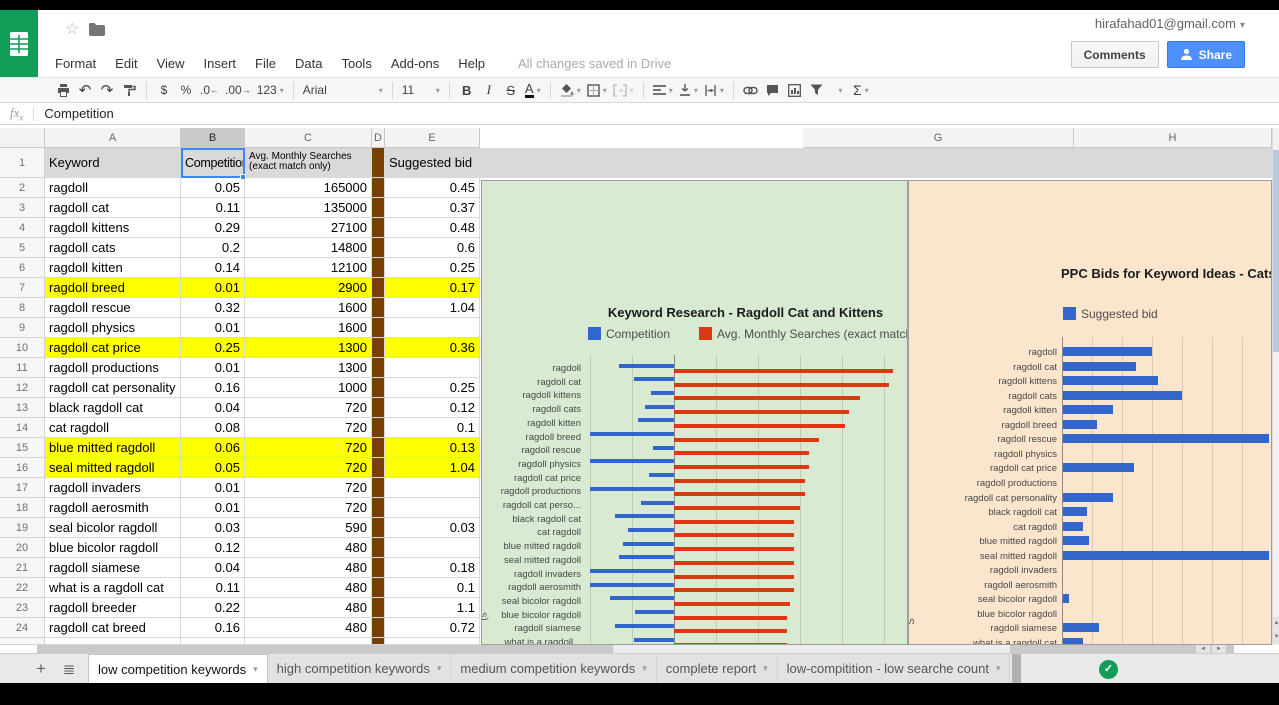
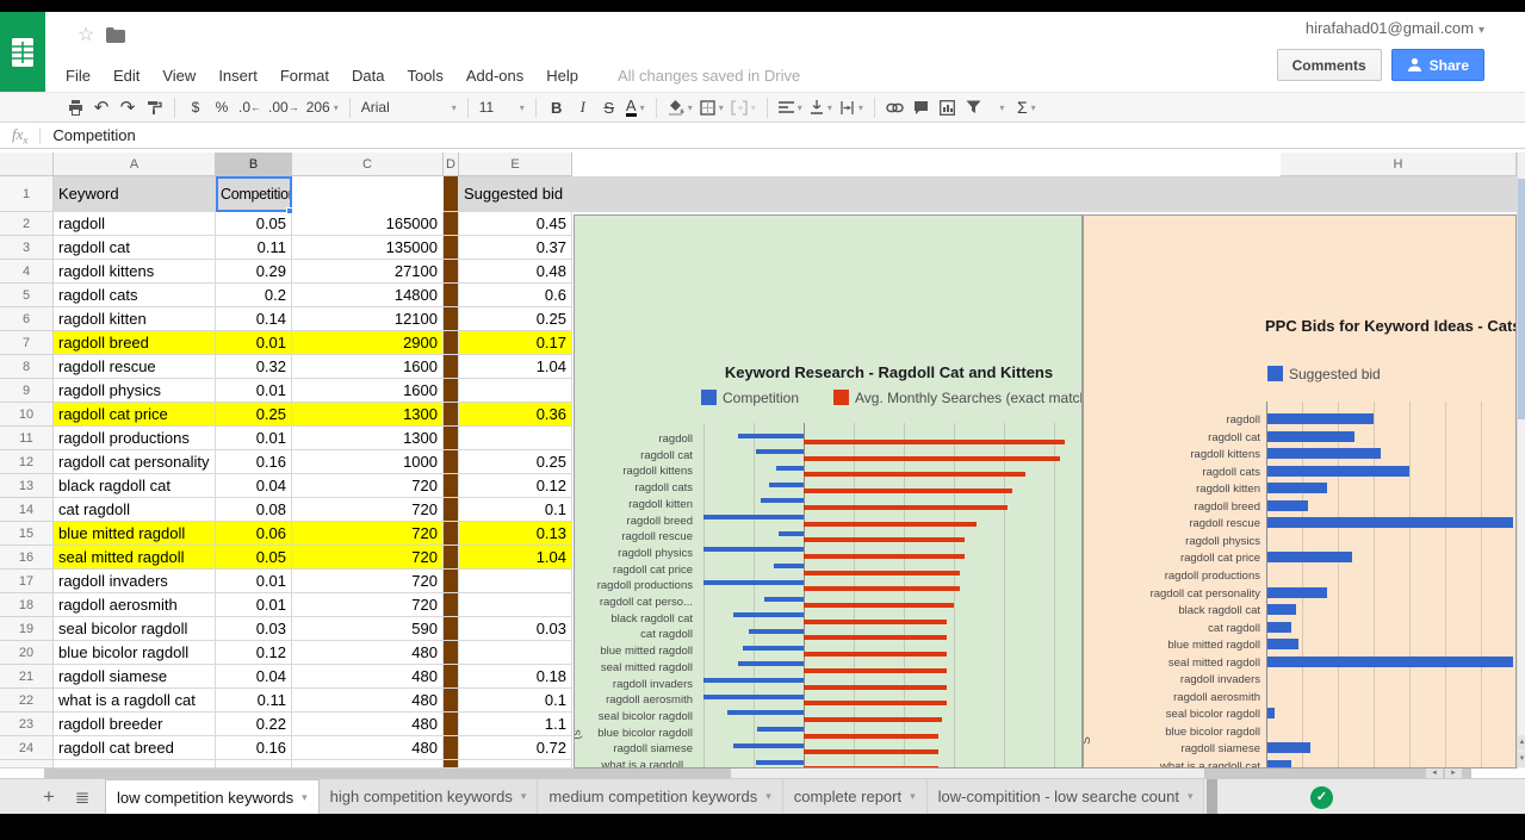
  ☆
- Format
+ File
  Edit
  View
  Insert
- File
+ Format
  Data
  Tools
  Add-ons
  Help
  All changes saved in Drive
  hirafahad01@gmail.com ▾
  Comments
  Share
  ↶
  ↷
  $
  %
  .0
  ←
  .00
  →
- 123
+ 206
  ▾
  Arial
  ▾
  11
  ▾
  B
  I
  S
  A
  ▾
  ▾
  ▾
  ▾
  ▾
  ▾
  ▾
  ▾
  Σ
  ▾
  fxx
  Competition
  A
  B
  C
  D
  E
- G
  H
  1
  2
  3
  4
  5
  6
  7
  8
  9
  10
  11
  12
  13
  14
  15
  16
  17
  18
  19
  20
  21
  22
  23
  24
  Keyword
  Competitio
- Avg. Monthly Searches (exact match only)
  Suggested bid
  ragdoll
  0.05
  165000
  0.45
  ragdoll cat
  0.11
  135000
  0.37
  ragdoll kittens
  0.29
  27100
  0.48
  ragdoll cats
  0.2
  14800
  0.6
  ragdoll kitten
  0.14
  12100
  0.25
  ragdoll breed
  0.01
  2900
  0.17
  ragdoll rescue
  0.32
  1600
  1.04
  ragdoll physics
  0.01
  1600
  ragdoll cat price
  0.25
  1300
  0.36
  ragdoll productions
  0.01
  1300
  ragdoll cat personality
  0.16
  1000
  0.25
  black ragdoll cat
  0.04
  720
  0.12
  cat ragdoll
  0.08
  720
  0.1
  blue mitted ragdoll
  0.06
  720
  0.13
  seal mitted ragdoll
  0.05
  720
  1.04
  ragdoll invaders
  0.01
  720
  ragdoll aerosmith
  0.01
  720
  seal bicolor ragdoll
  0.03
  590
  0.03
  blue bicolor ragdoll
  0.12
  480
  ragdoll siamese
  0.04
  480
  0.18
  what is a ragdoll cat
  0.11
  480
  0.1
  ragdoll breeder
  0.22
  480
  1.1
  ragdoll cat breed
  0.16
  480
  0.72
  Keyword Research - Ragdoll Cat and Kittens
  Competition
  Avg. Monthly Searches (exact matc
  ragdoll
  ragdoll cat
  ragdoll kittens
  ragdoll cats
  ragdoll kitten
  ragdoll breed
  ragdoll rescue
  ragdoll physics
  ragdoll cat price
  ragdoll productions
  ragdoll cat perso...
  black ragdoll cat
  cat ragdoll
  blue mitted ragdoll
  seal mitted ragdoll
  ragdoll invaders
  ragdoll aerosmith
  seal bicolor ragdoll
  blue bicolor ragdoll
  ragdoll siamese
  what is a ragdoll...
  PPC Bids for Keyword Ideas - Cat
  Suggested bid
  ragdoll
  ragdoll cat
  ragdoll kittens
  ragdoll cats
  ragdoll kitten
  ragdoll breed
  ragdoll rescue
  ragdoll physics
  ragdoll cat price
  ragdoll productions
  ragdoll cat personality
  black ragdoll cat
  cat ragdoll
  blue mitted ragdoll
  seal mitted ragdoll
  ragdoll invaders
  ragdoll aerosmith
  seal bicolor ragdoll
  blue bicolor ragdoll
  ragdoll siamese
  what is a ragdoll cat
  +
  ≣
  low competition keywords
  ▾
  high competition keywords
  ▾
  medium competition keywords
  ▾
  complete report
  ▾
  low-compitition - low searche count
  ▾
  ✓
